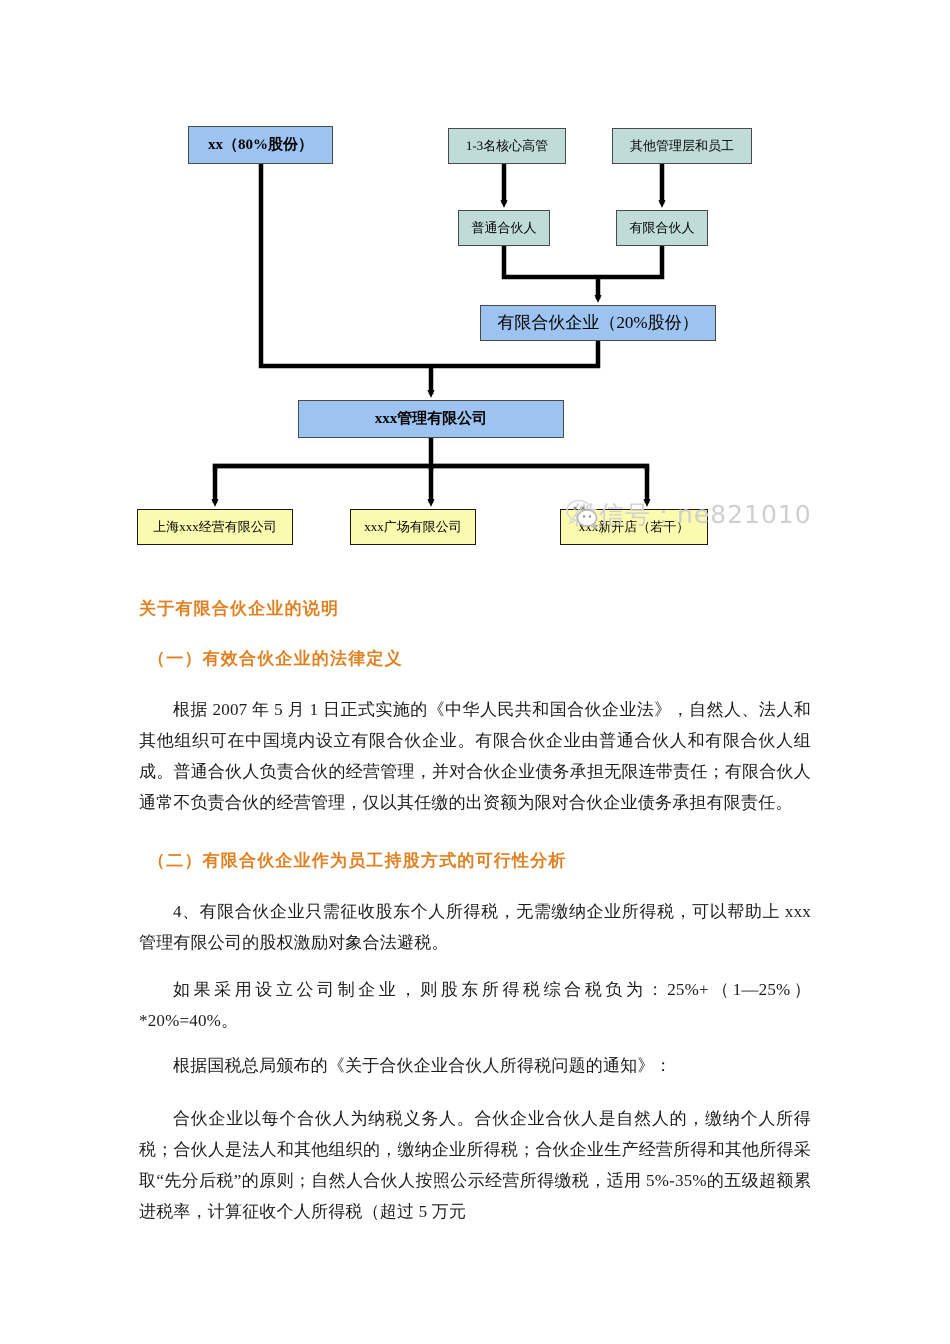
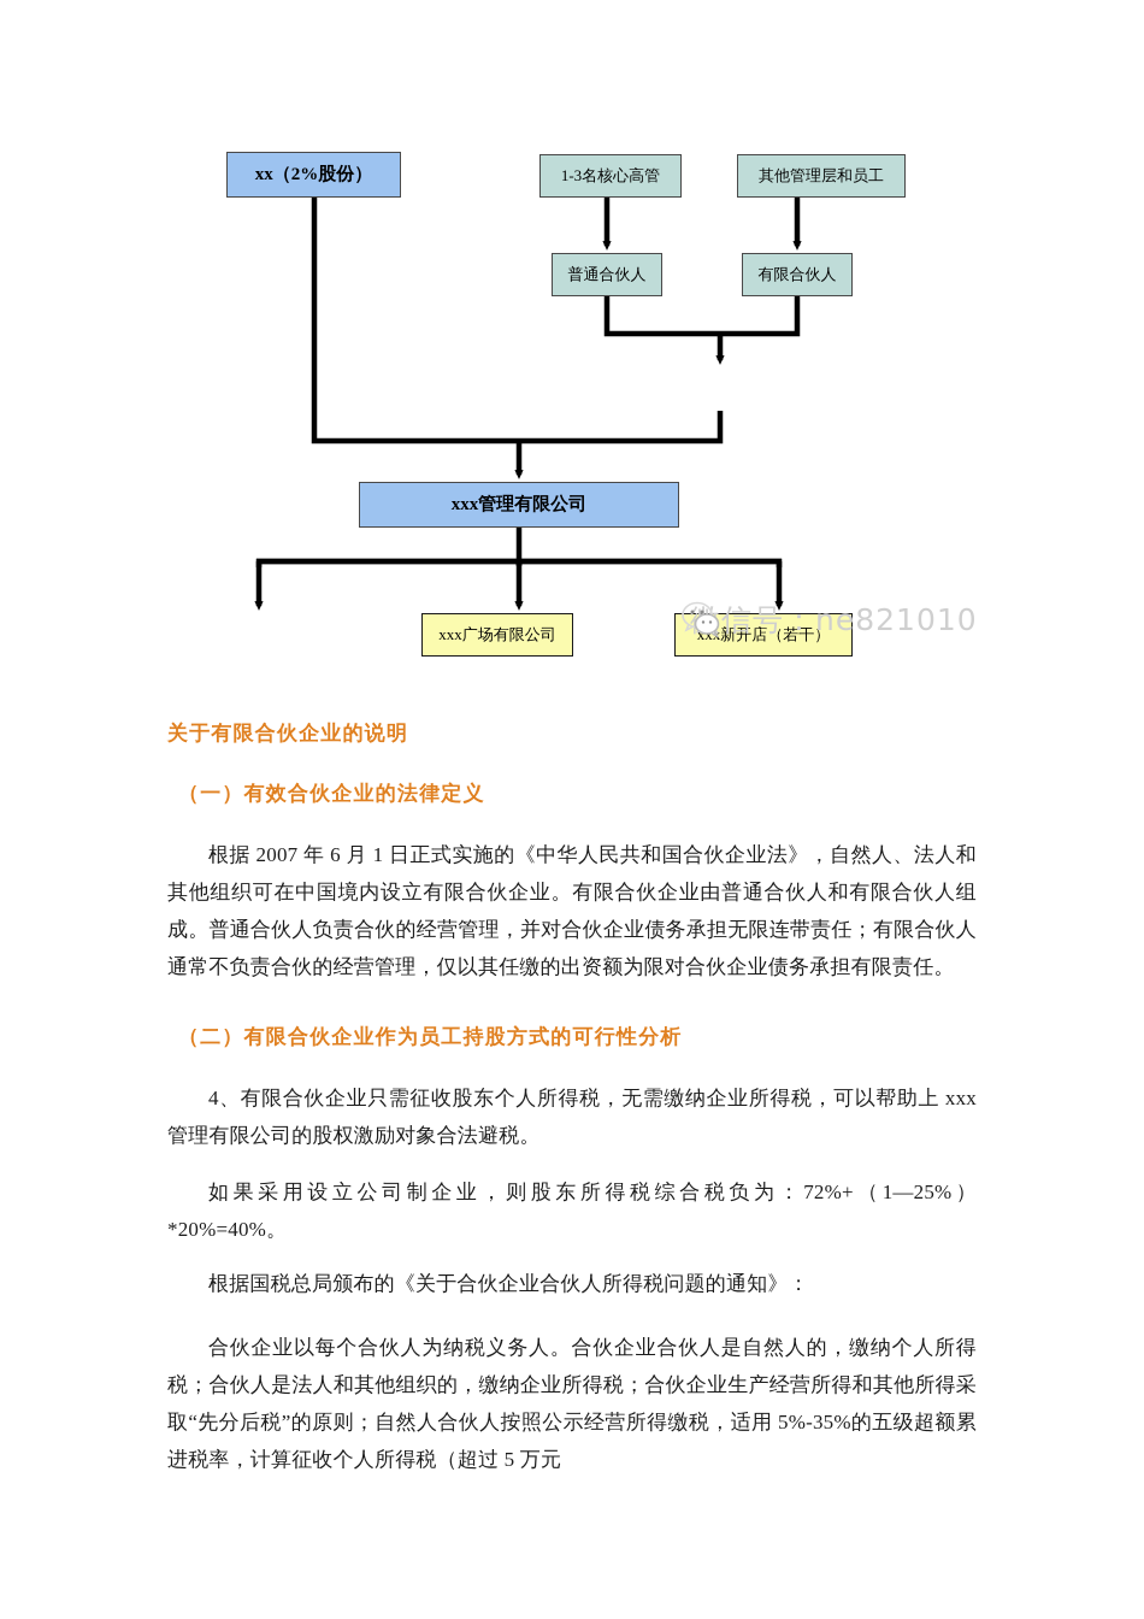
- xx（80%股份）
+ xx（2%股份）
  1-3名核心高管
  其他管理层和员工
  普通合伙人
  有限合伙人
- 有限合伙企业（20%股份）
  xxx管理有限公司
- 上海xxx经营有限公司
  xxx广场有限公司
  x新开店（若干）
  信号：ne821010
  关于有限合伙企业的说明
  （一）有效合伙企业的法律定义
- 根据 2007 年 5 月 1 日正式实施的《中华人民共和国合伙企业法》，自然人、法人和其他组织可在中国境内设立有限合伙企业。有限合伙企业由普通合伙人和有限合伙人组成。普通合伙人负责合伙的经营管理，并对合伙企业债务承担无限连带责任；有限合伙人通常不负责合伙的经营管理，仅以其任缴的出资额为限对合伙企业债务承担有限责任。
+ 根据 2007 年 6 月 1 日正式实施的《中华人民共和国合伙企业法》，自然人、法人和其他组织可在中国境内设立有限合伙企业。有限合伙企业由普通合伙人和有限合伙人组成。普通合伙人负责合伙的经营管理，并对合伙企业债务承担无限连带责任；有限合伙人通常不负责合伙的经营管理，仅以其任缴的出资额为限对合伙企业债务承担有限责任。
  （二）有限合伙企业作为员工持股方式的可行性分析
  4、有限合伙企业只需征收股东个人所得税，无需缴纳企业所得税，可以帮助上 xxx 管理有限公司的股权激励对象合法避税。
- 如果采用设立公司制企业，则股东所得税综合税负为：25%+（1—25%）*20%=40%。
+ 如果采用设立公司制企业，则股东所得税综合税负为：72%+（1—25%）*20%=40%。
  根据国税总局颁布的《关于合伙企业合伙人所得税问题的通知》：
  合伙企业以每个合伙人为纳税义务人。合伙企业合伙人是自然人的，缴纳个人所得税；合伙人是法人和其他组织的，缴纳企业所得税；合伙企业生产经营所得和其他所得采取“先分后税”的原则；自然人合伙人按照公示经营所得缴税，适用 5%-35%的五级超额累进税率，计算征收个人所得税（超过 5 万元
